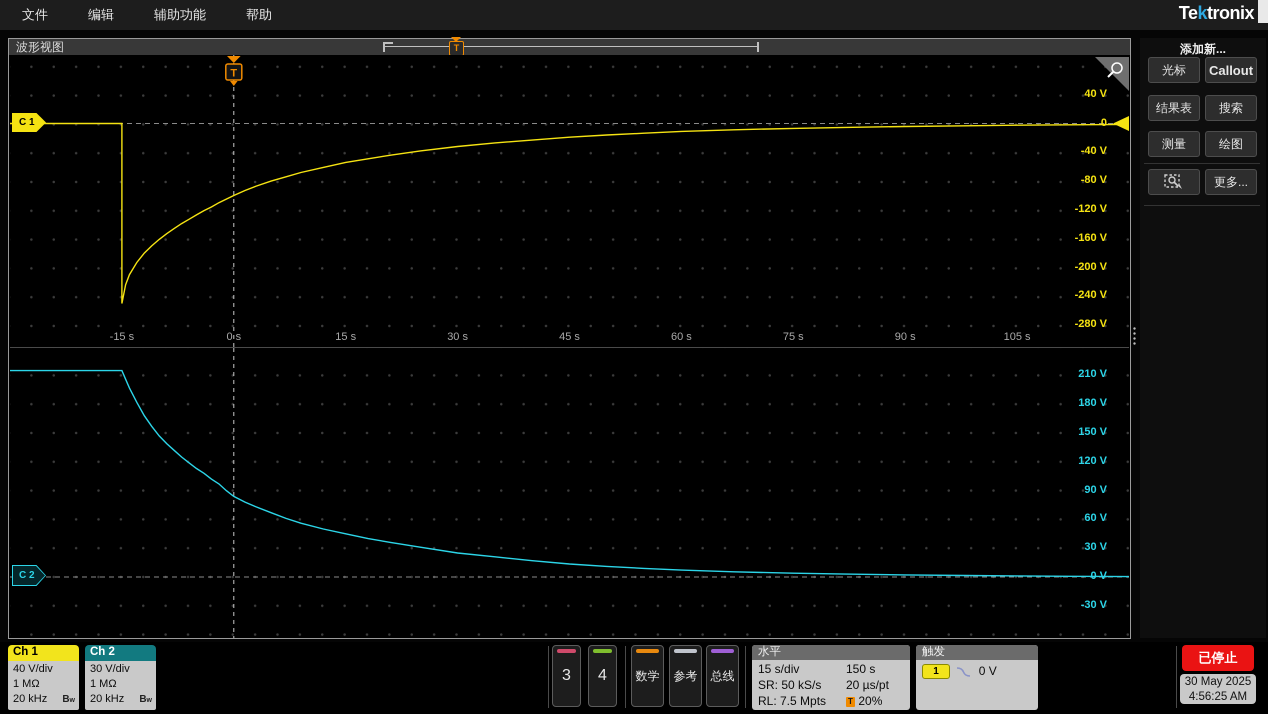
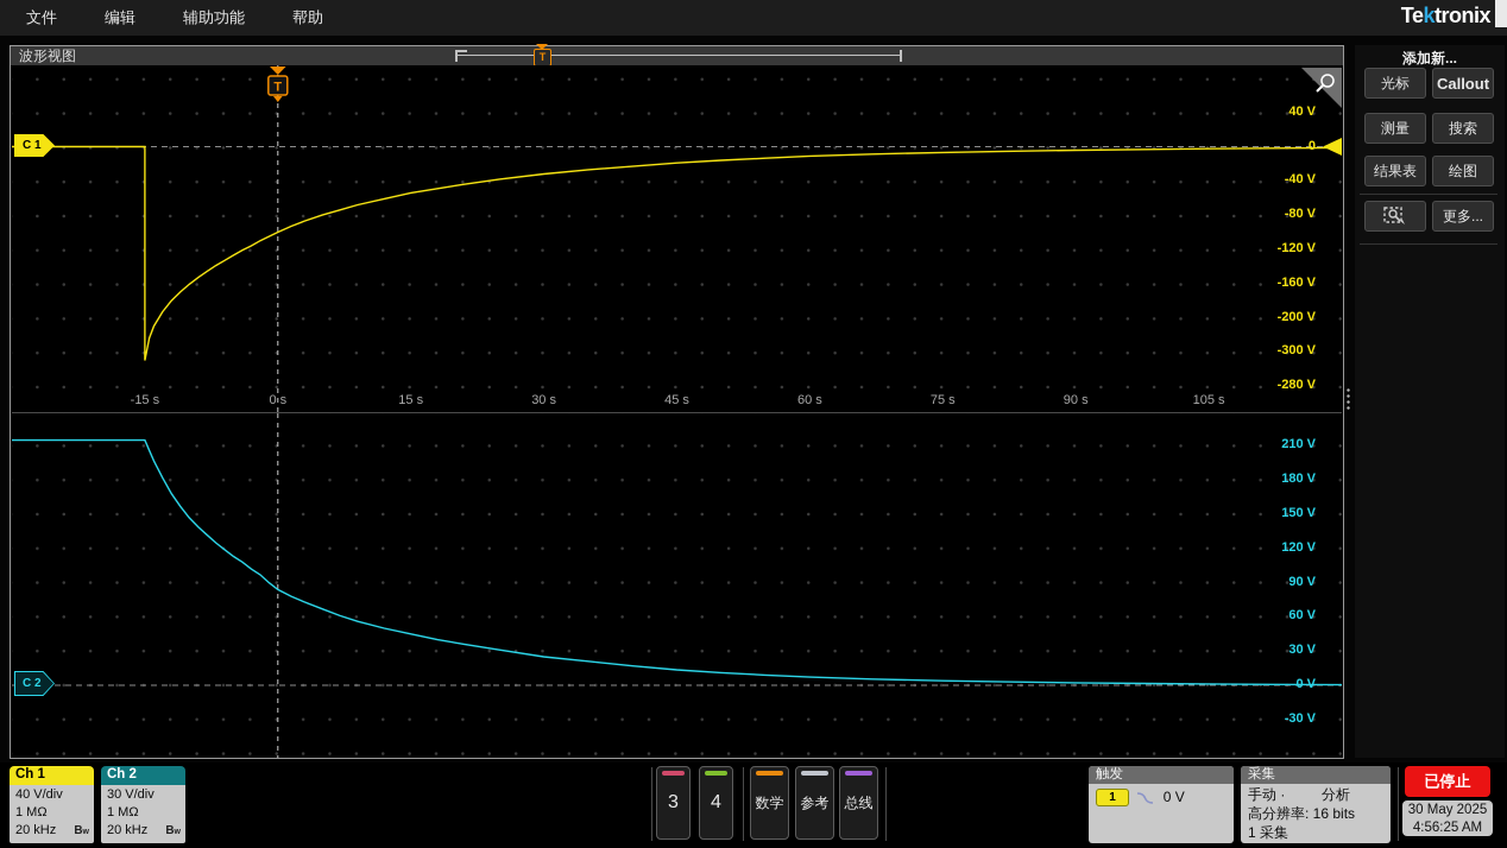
  文件
  编辑
  辅助功能
  帮助
  Tektronix
  波形视图
  T
  T
  C 1
  40 V
  0
  -40 V
  -80 V
  -120 V
  -160 V
  -200 V
- -240 V
+ -300 V
  -280 V
  -15 s
  0 s
  15 s
  30 s
  45 s
  60 s
  75 s
  90 s
  105 s
  C 2
  210 V
  180 V
  150 V
  120 V
  90 V
  60 V
  30 V
  0 V
  -30 V
  添加新...
  光标
  Callout
- 结果表
+ 测量
  搜索
- 测量
+ 结果表
  绘图
  更多...
  Ch 1
  40 V/div
  1 MΩ
  20 kHz
  Bw
  Ch 2
  30 V/div
  1 MΩ
  20 kHz
  Bw
  3
  4
  数学
  参考
  总线
- 水平
- 15 s/div
- 150 s
- SR: 50 kS/s
- 20 µs/pt
- RL: 7.5 Mpts
- T 20%
  触发
  1 0 V
+ 采集
+ 手动 ·
+ 分析
+ 高分辨率: 16 bits
+ 1 采集
  已停止
  30 May 2025
  4:56:25 AM
